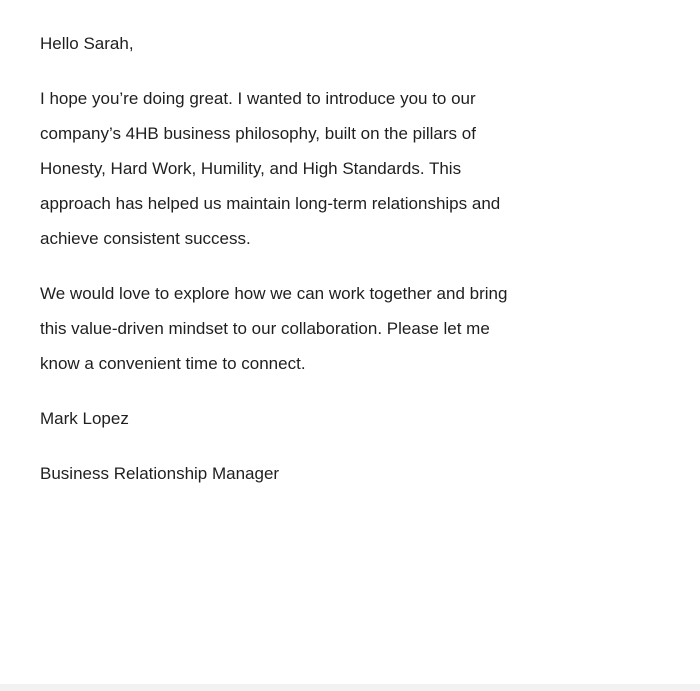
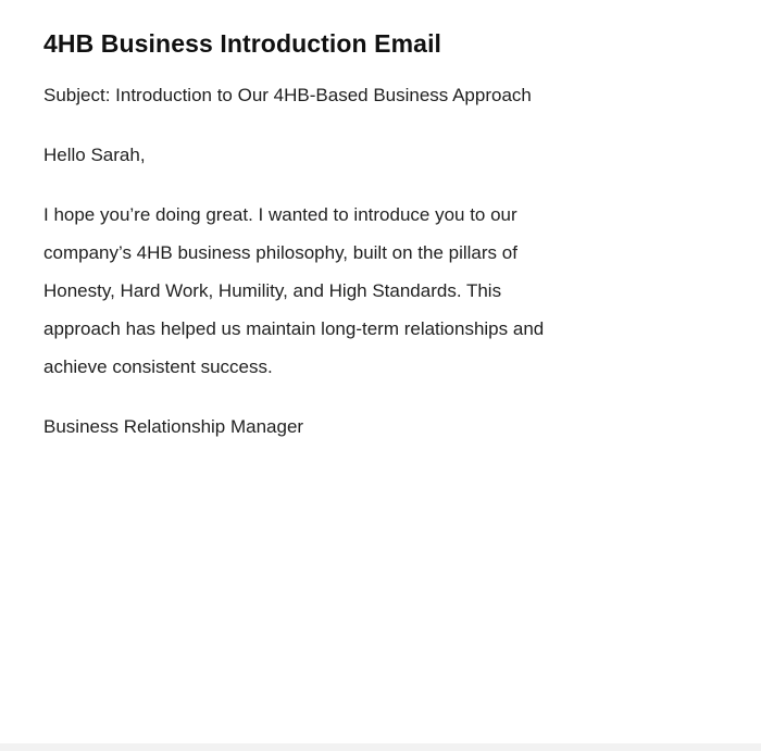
+ 4HB Business Introduction Email
+ Subject: Introduction to Our 4HB-Based Business Approach
  Hello Sarah,
  I hope you’re doing great. I wanted to introduce you to our
  company’s 4HB business philosophy, built on the pillars of
  Honesty, Hard Work, Humility, and High Standards. This
  approach has helped us maintain long-term relationships and
  achieve consistent success.
- We would love to explore how we can work together and bring
- this value-driven mindset to our collaboration. Please let me
- know a convenient time to connect.
- Mark Lopez
  Business Relationship Manager
